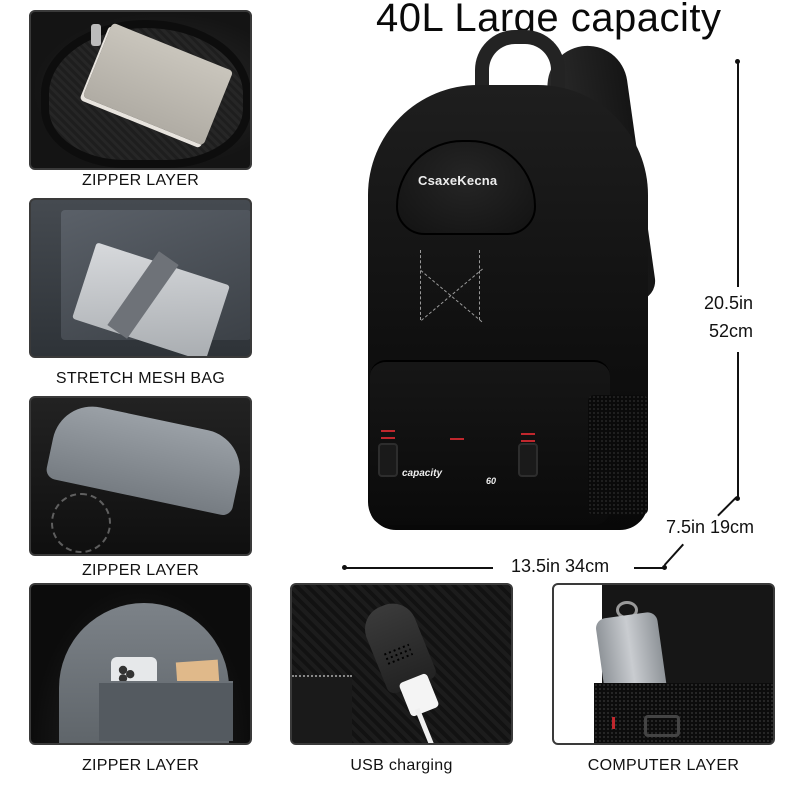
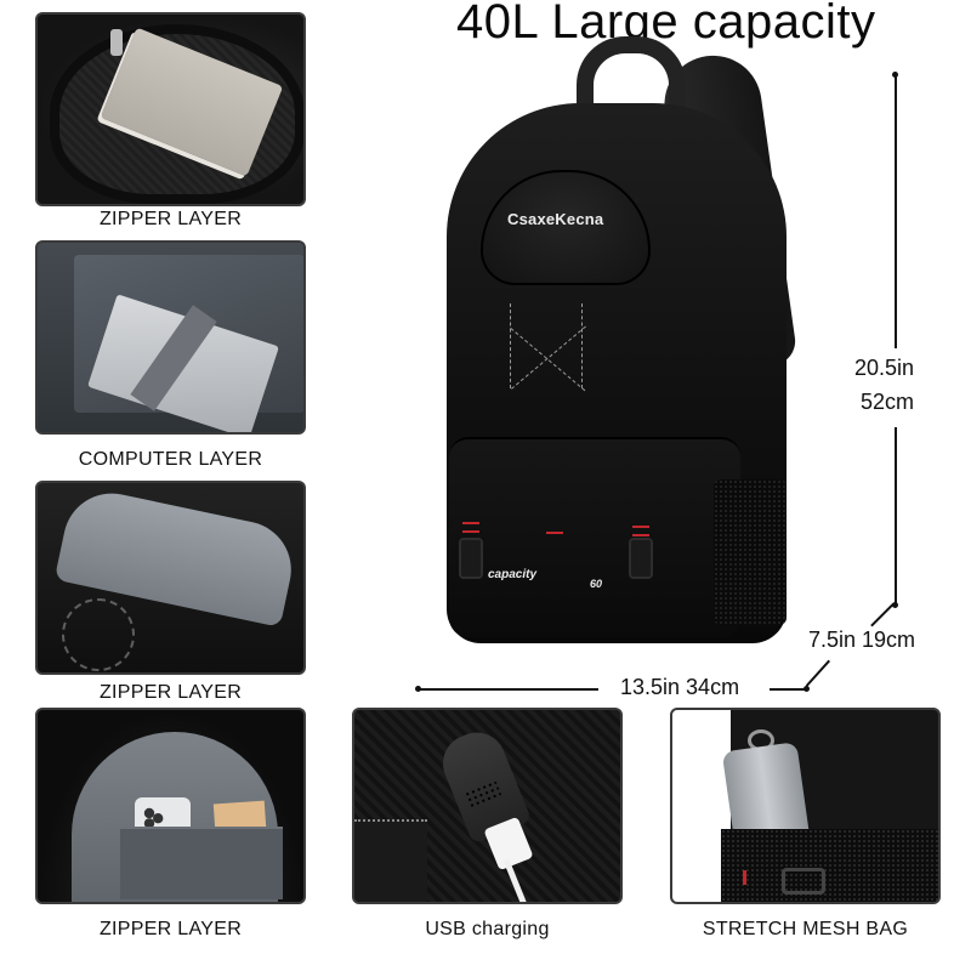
  40L Large capacity
  ZIPPER LAYER
- STRETCH MESH BAG
+ COMPUTER LAYER
  ZIPPER LAYER
  ZIPPER LAYER
  USB charging
- COMPUTER LAYER
+ STRETCH MESH BAG
  CsaxeKecna
  capacity
  60
  20.5in
  52cm
  7.5in 19cm
  13.5in 34cm
